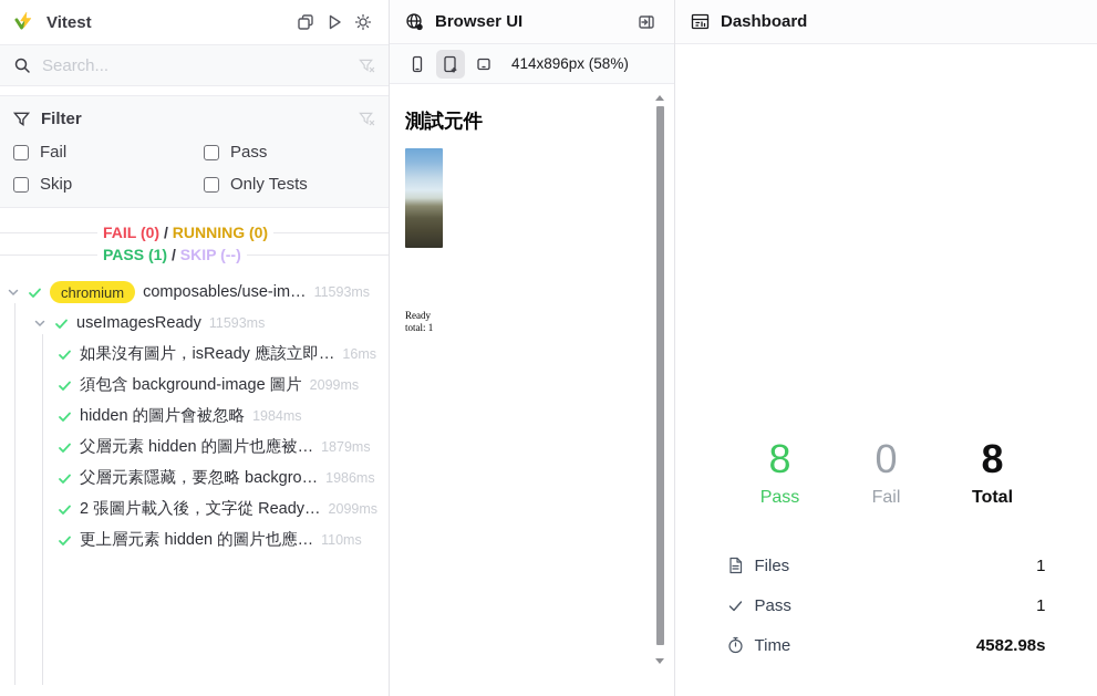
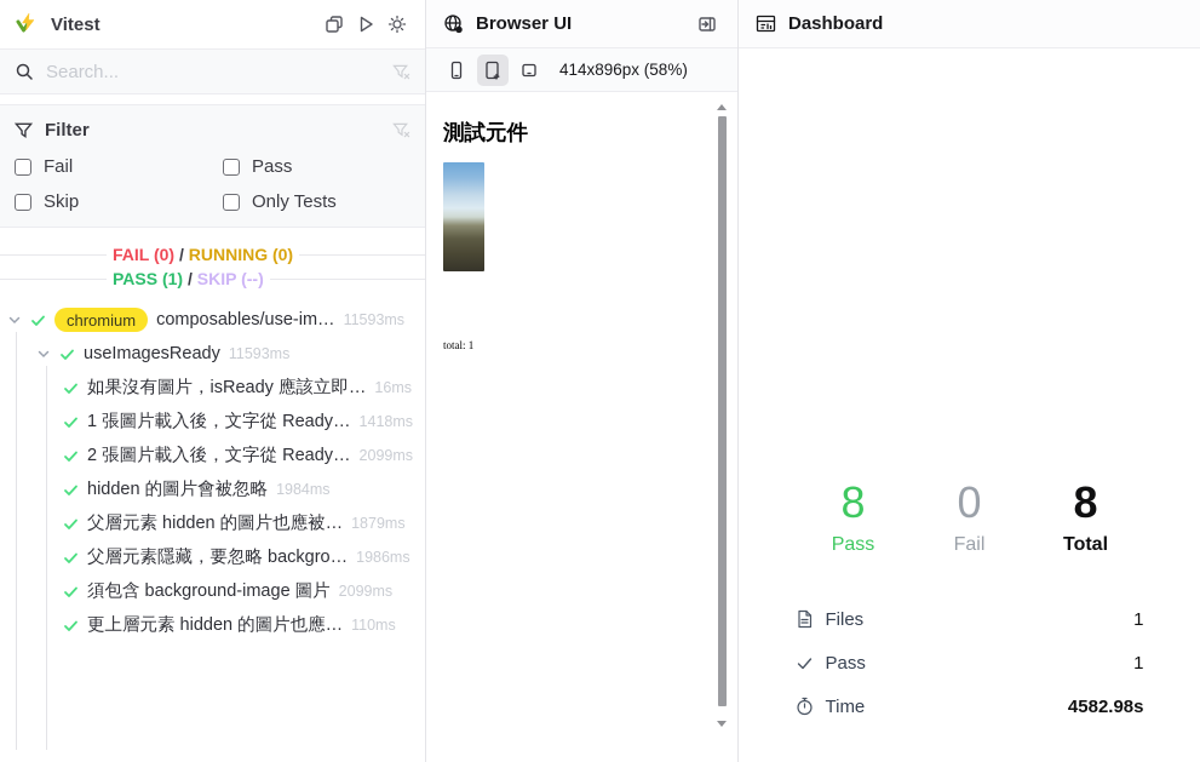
  Vitest
  Search...
  Filter
  Fail
  Pass
  Skip
  Only Tests
  FAIL (0) / RUNNING (0)
  PASS (1) / SKIP (--)
  chromium
  composables/use-im…
  11593ms
  useImagesReady
  11593ms
  如果沒有圖片，isReady 應該立即…
  16ms
+ 1 張圖片載入後，文字從 Ready…
+ 1418ms
- 須包含 background-image 圖片
+ 2 張圖片載入後，文字從 Ready…
  2099ms
  hidden 的圖片會被忽略
  1984ms
  父層元素 hidden 的圖片也應被…
  1879ms
  父層元素隱藏，要忽略 backgro…
  1986ms
- 2 張圖片載入後，文字從 Ready…
+ 須包含 background-image 圖片
  2099ms
  更上層元素 hidden 的圖片也應…
  110ms
  Browser UI
  414x896px (58%)
  測試元件
- Ready
  total: 1
  Dashboard
  8
  Pass
  0
  Fail
  8
  Total
  Files
  1
  Pass
  1
  Time
  4582.98s
